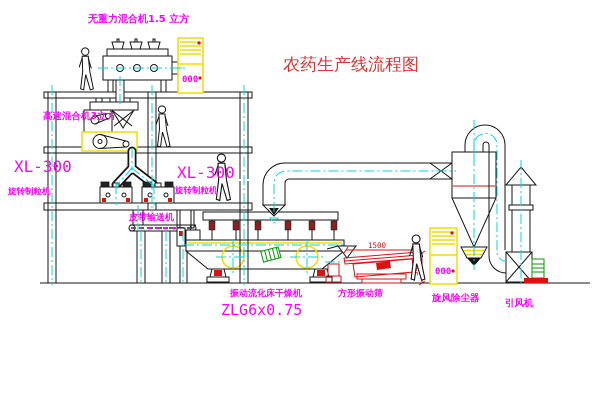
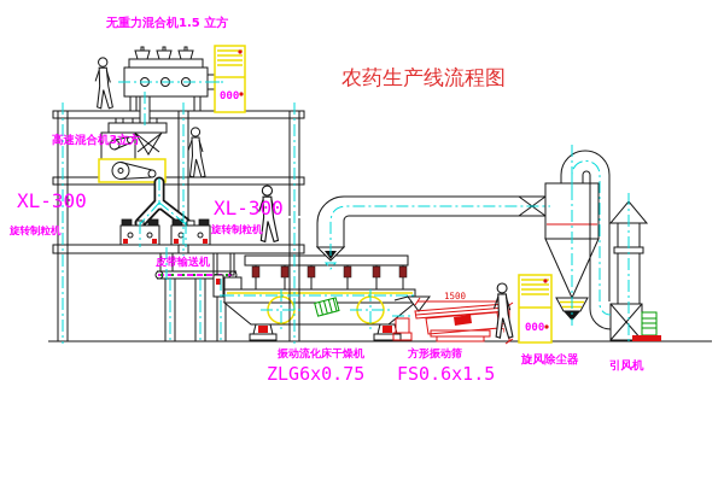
  000
  1500
  000
  农药生产线流程图
  无重力混合机1.5 立方
  高速混合机3立方
  XL-300
  旋转制粒机
  XL-300
  旋转制粒机
  皮带输送机
  振动流化床干燥机
  ZLG6x0.75
  方形振动筛
+ FS0.6x1.5
  旋风除尘器
  引风机
